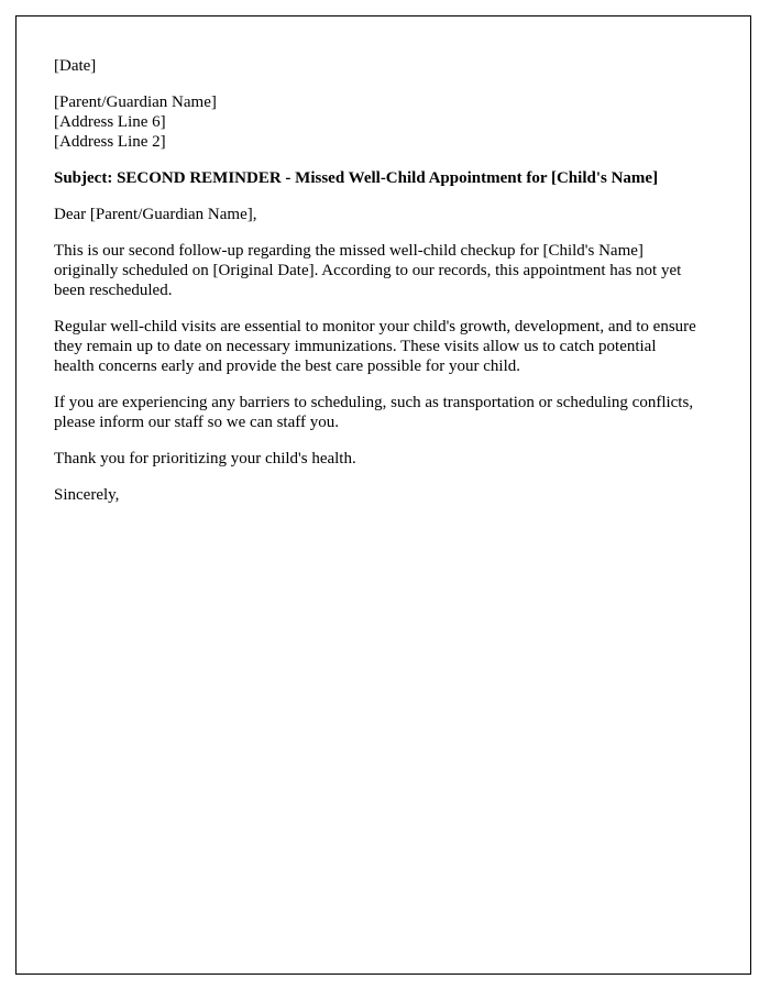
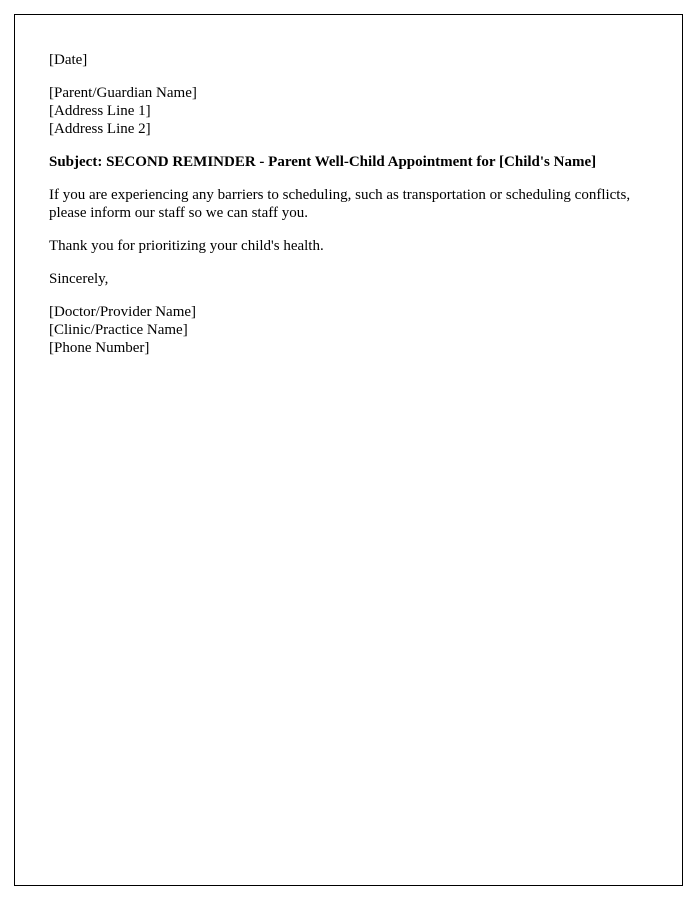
  [Date]
  [Parent/Guardian Name]
- [Address Line 6]
+ [Address Line 1]
  [Address Line 2]
- Subject: SECOND REMINDER - Missed Well-Child Appointment for [Child's Name]
+ Subject: SECOND REMINDER - Parent Well-Child Appointment for [Child's Name]
- Dear [Parent/Guardian Name],
- This is our second follow-up regarding the missed well-child checkup for [Child's Name] originally scheduled on [Original Date]. According to our records, this appointment has not yet been rescheduled.
- Regular well-child visits are essential to monitor your child's growth, development, and to ensure they remain up to date on necessary immunizations. These visits allow us to catch potential health concerns early and provide the best care possible for your child.
  If you are experiencing any barriers to scheduling, such as transportation or scheduling conflicts, please inform our staff so we can staff you.
  Thank you for prioritizing your child's health.
  Sincerely,
+ [Doctor/Provider Name]
+ [Clinic/Practice Name]
+ [Phone Number]
